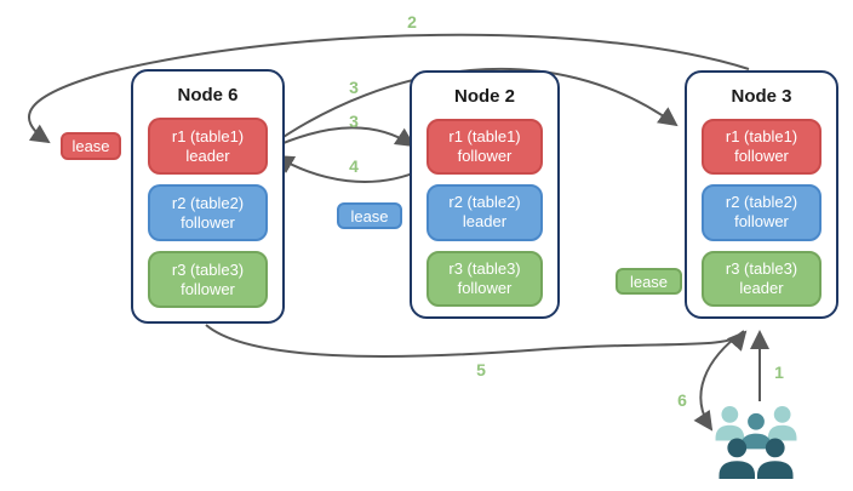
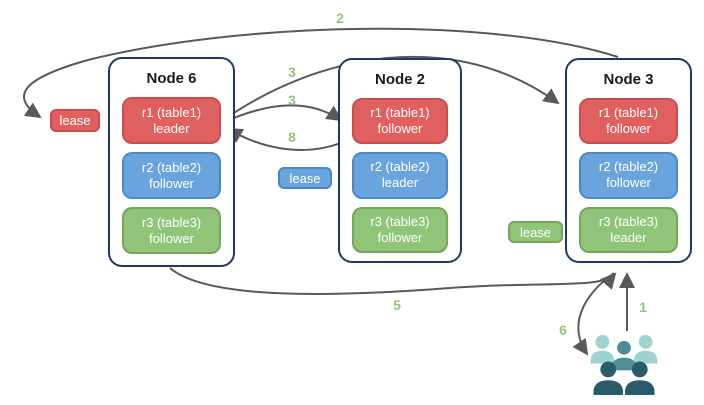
  Node 6
  r1 (table1)
  leader
  r2 (table2)
  follower
  r3 (table3)
  follower
  Node 2
  r1 (table1)
  follower
  r2 (table2)
  leader
  r3 (table3)
  follower
  Node 3
  r1 (table1)
  follower
  r2 (table2)
  follower
  r3 (table3)
  leader
  lease
  lease
  lease
  2
  3
  3
- 4
+ 8
  5
  1
  6
